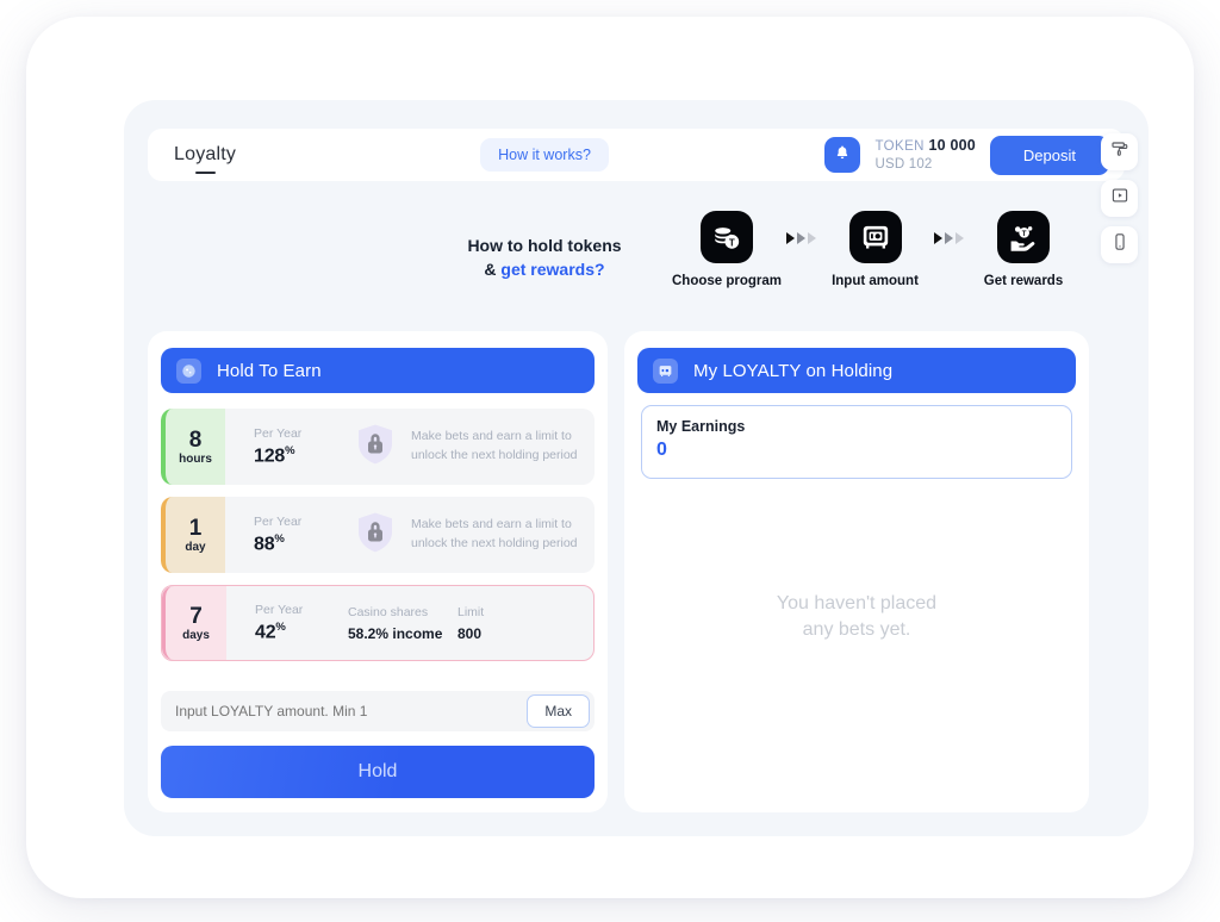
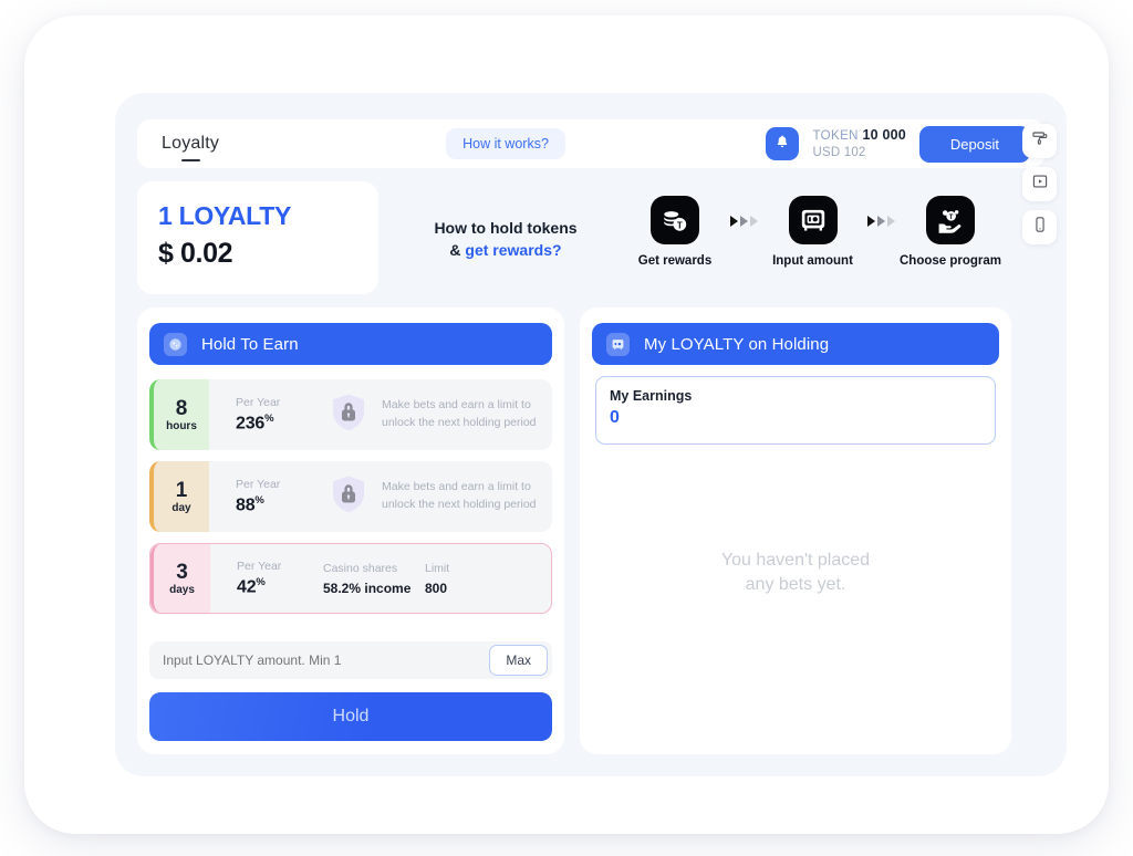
  Loyalty
  How it works?
  TOKEN 10 000
  USD 102
  Deposit
+ 1 LOYALTY
+ $ 0.02
  How to hold tokens
  & get rewards?
  T
- Choose program
+ Get rewards
  Input amount
- Get rewards
+ Choose program
  Hold To Earn
  8
  hours
  Per Year
- 128%
+ 236%
  Make bets and earn a limit to unlock the next holding period
  1
  day
  Per Year
  88%
  Make bets and earn a limit to unlock the next holding period
- 7
+ 3
  days
  Per Year
  42%
  Casino shares
  58.2% income
  Limit
  800
  Input LOYALTY amount. Min 1
  Max
  Hold
  My LOYALTY on Holding
  My Earnings
  0
  You haven't placed
  any bets yet.
